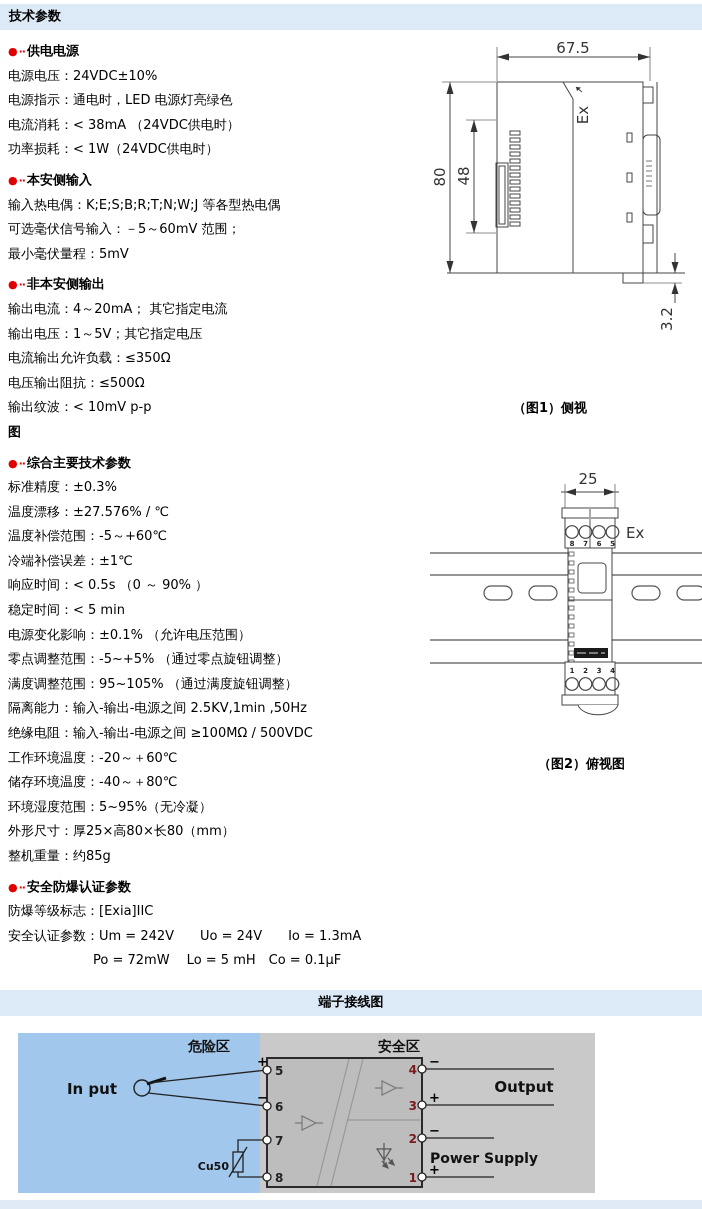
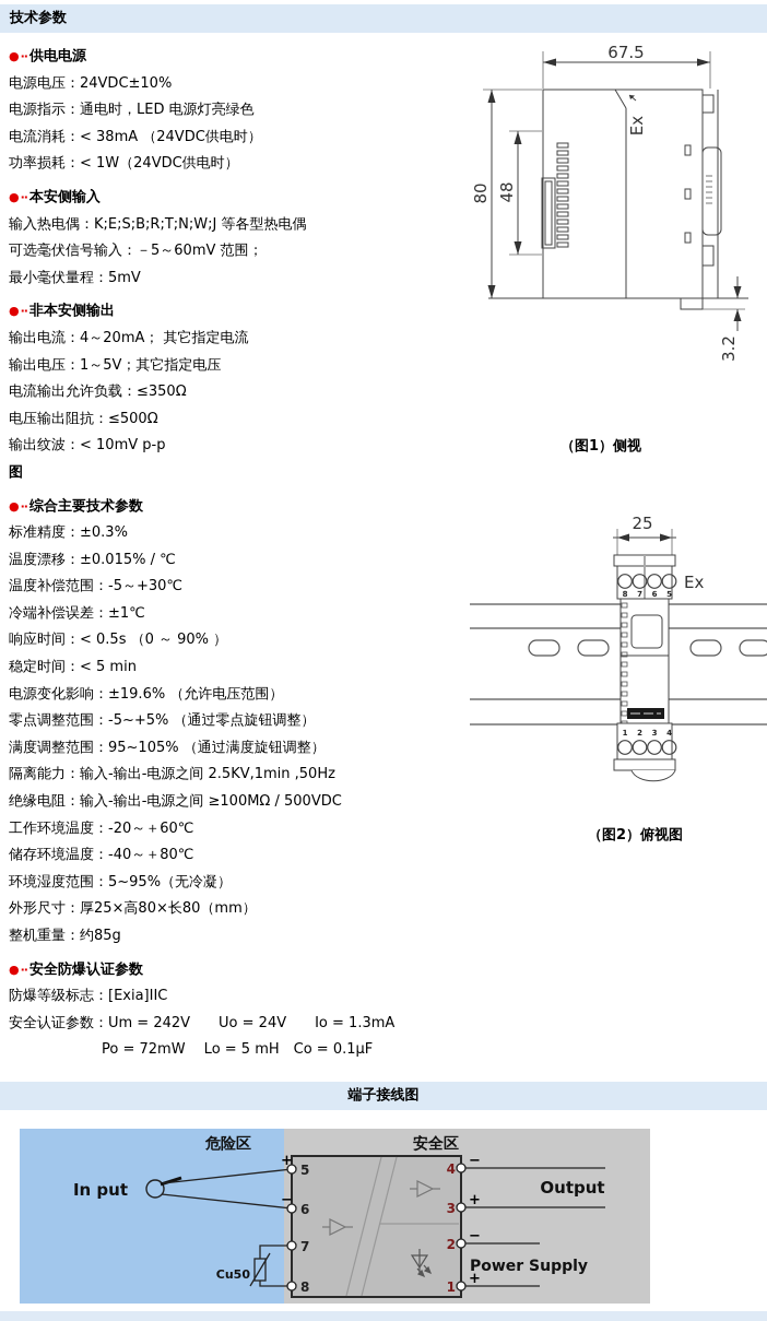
  技术参数
  ●·· 供电电源
  电源电压：24VDC±10%
  电源指示：通电时，LED 电源灯亮绿色
  电流消耗：< 38mA （24VDC供电时）
  功率损耗：< 1W（24VDC供电时）
  ●·· 本安侧输入
  输入热电偶：K;E;S;B;R;T;N;W;J 等各型热电偶
  可选毫伏信号输入：－5～60mV 范围；
  最小毫伏量程：5mV
  ●·· 非本安侧输出
  输出电流：4～20mA； 其它指定电流
  输出电压：1～5V；其它指定电压
  电流输出允许负载：≤350Ω
  电压输出阻抗：≤500Ω
  输出纹波：< 10mV p-p
  图
  ●·· 综合主要技术参数
  标准精度：±0.3%
- 温度漂移：±27.576% / ℃
+ 温度漂移：±0.015% / ℃
- 温度补偿范围：-5～+60℃
+ 温度补偿范围：-5～+30℃
  冷端补偿误差：±1℃
  响应时间：< 0.5s （0 ～ 90% ）
  稳定时间：< 5 min
- 电源变化影响：±0.1% （允许电压范围）
+ 电源变化影响：±19.6% （允许电压范围）
  零点调整范围：-5~+5% （通过零点旋钮调整）
  满度调整范围：95~105% （通过满度旋钮调整）
  隔离能力：输入-输出-电源之间 2.5KV,1min ,50Hz
  绝缘电阻：输入-输出-电源之间 ≥100MΩ / 500VDC
  工作环境温度：-20～＋60℃
  储存环境温度：-40～＋80℃
  环境湿度范围：5~95%（无冷凝）
  外形尺寸：厚25×高80×长80（mm）
  整机重量：约85g
  ●·· 安全防爆认证参数
  防爆等级标志：[Exia]IIC
  安全认证参数：Um = 242V Uo = 24V Io = 1.3mA
  Po = 72mW Lo = 5 mH Co = 0.1μF
  67.5
  （图1）侧视
  25
  8
  7
  6
  5
  Ex
  1
  2
  3
  4
  （图2）俯视图
  端子接线图
  危险区
  安全区
  5
  6
  7
  8
  4
  3
  2
  1
  In put
  +
  −
  Cu50
  −
  +
  −
  +
  Output
  Power Supply
